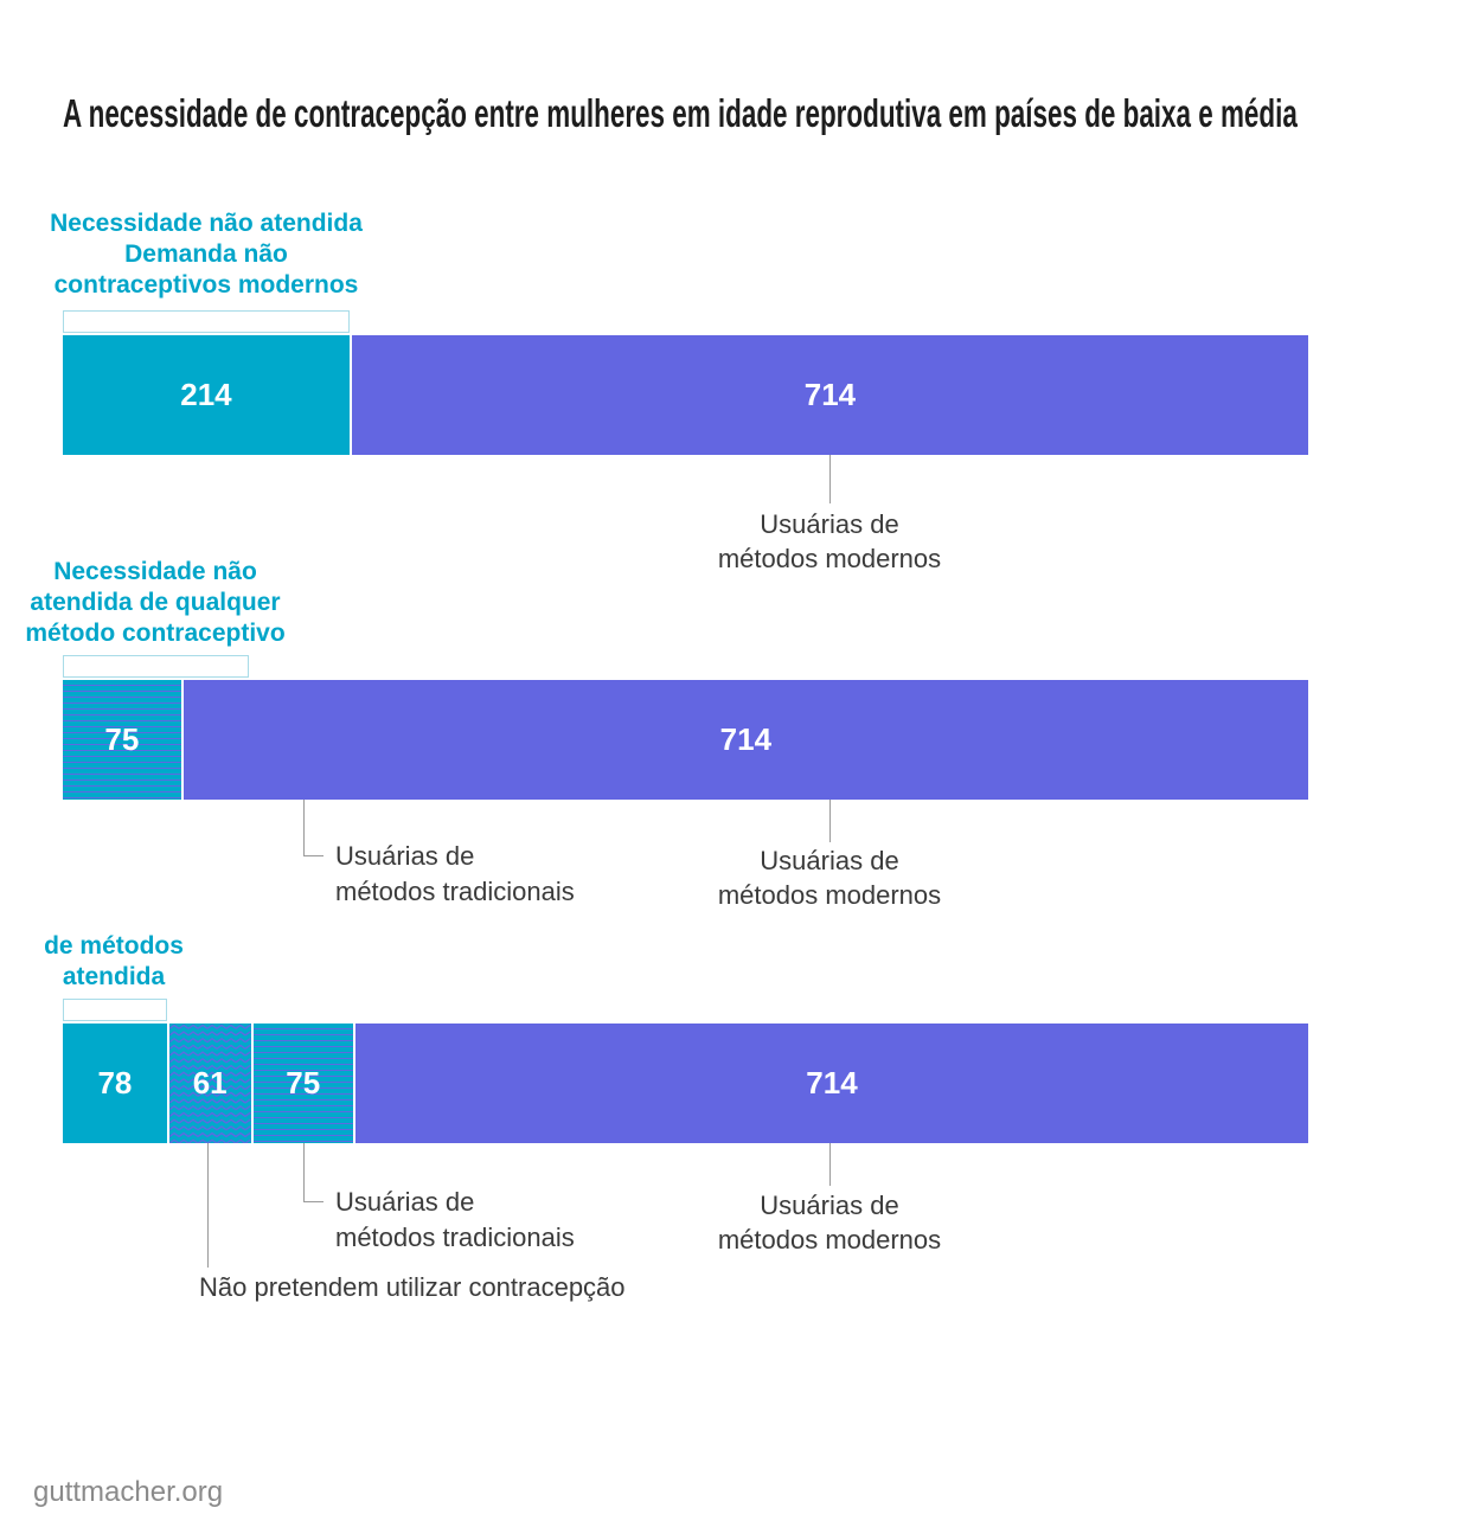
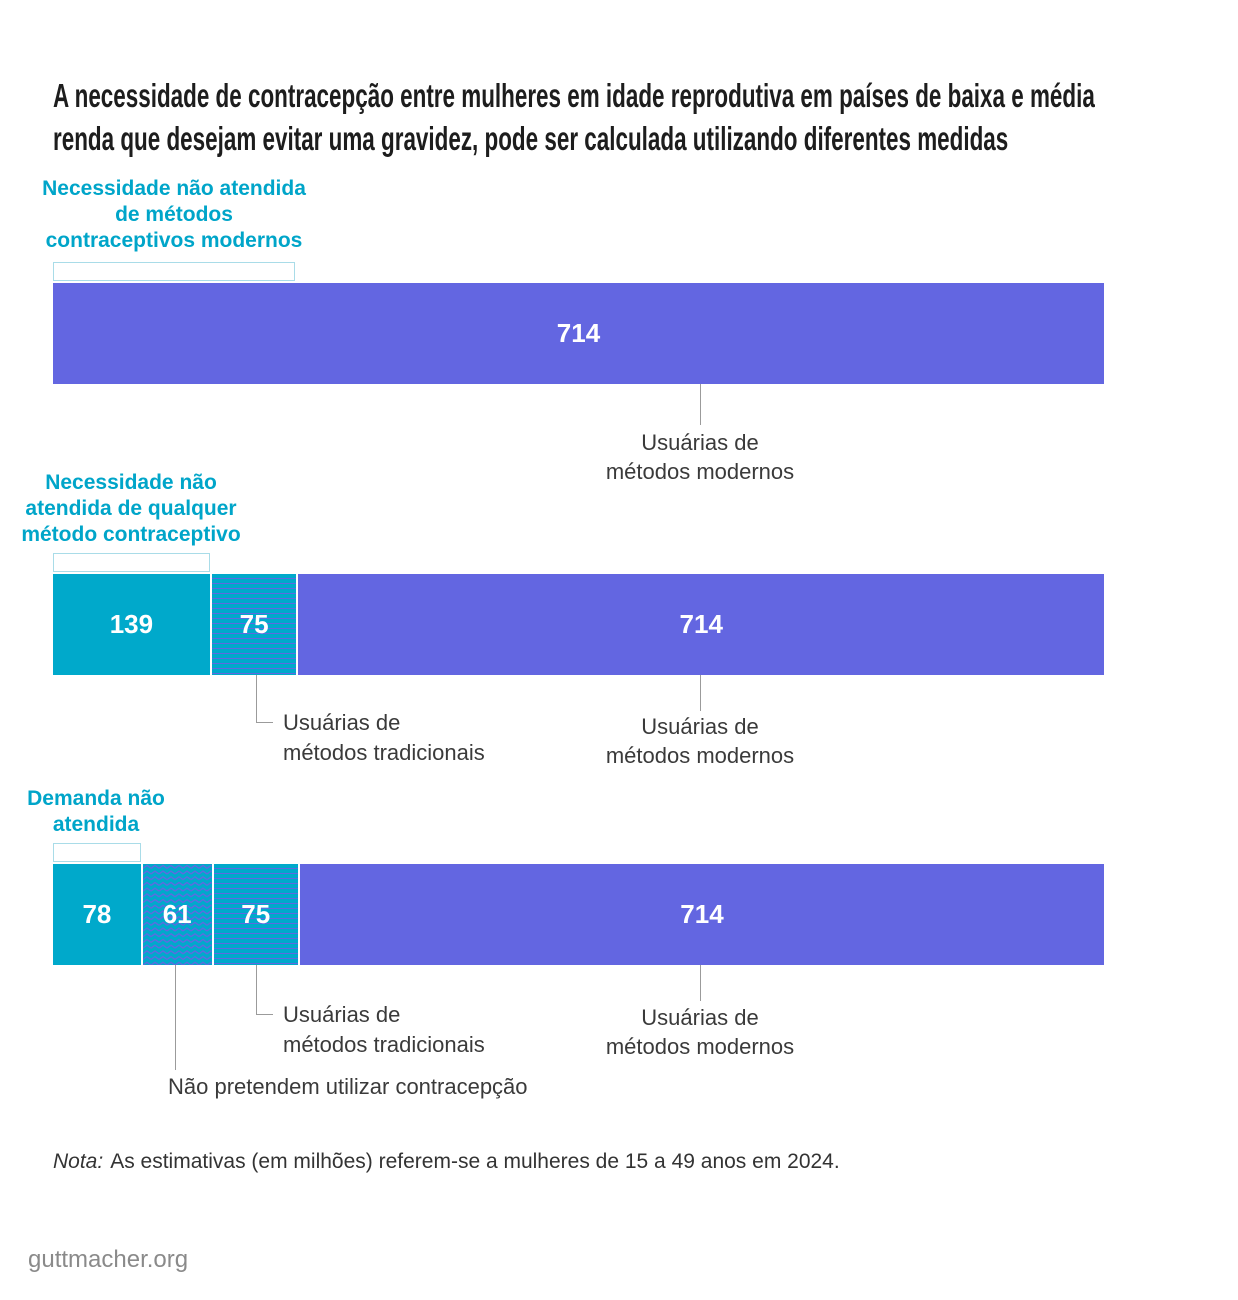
  A necessidade de contracepção entre mulheres em idade reprodutiva em países de baixa e média
+ renda que desejam evitar uma gravidez, pode ser calculada utilizando diferentes medidas
  Necessidade não atendida
- Demanda não
+ de métodos
  contraceptivos modernos
- 214
  714
  Usuárias de
  métodos modernos
  Necessidade não
  atendida de qualquer
  método contraceptivo
+ 139
  75
  714
  Usuárias de
  métodos tradicionais
  Usuárias de
  métodos modernos
- de métodos
+ Demanda não
  atendida
  78
  61
  75
  714
  Não pretendem utilizar contracepção
  Usuárias de
  métodos tradicionais
  Usuárias de
  métodos modernos
+ Nota: As estimativas (em milhões) referem-se a mulheres de 15 a 49 anos em 2024.
  guttmacher.org
